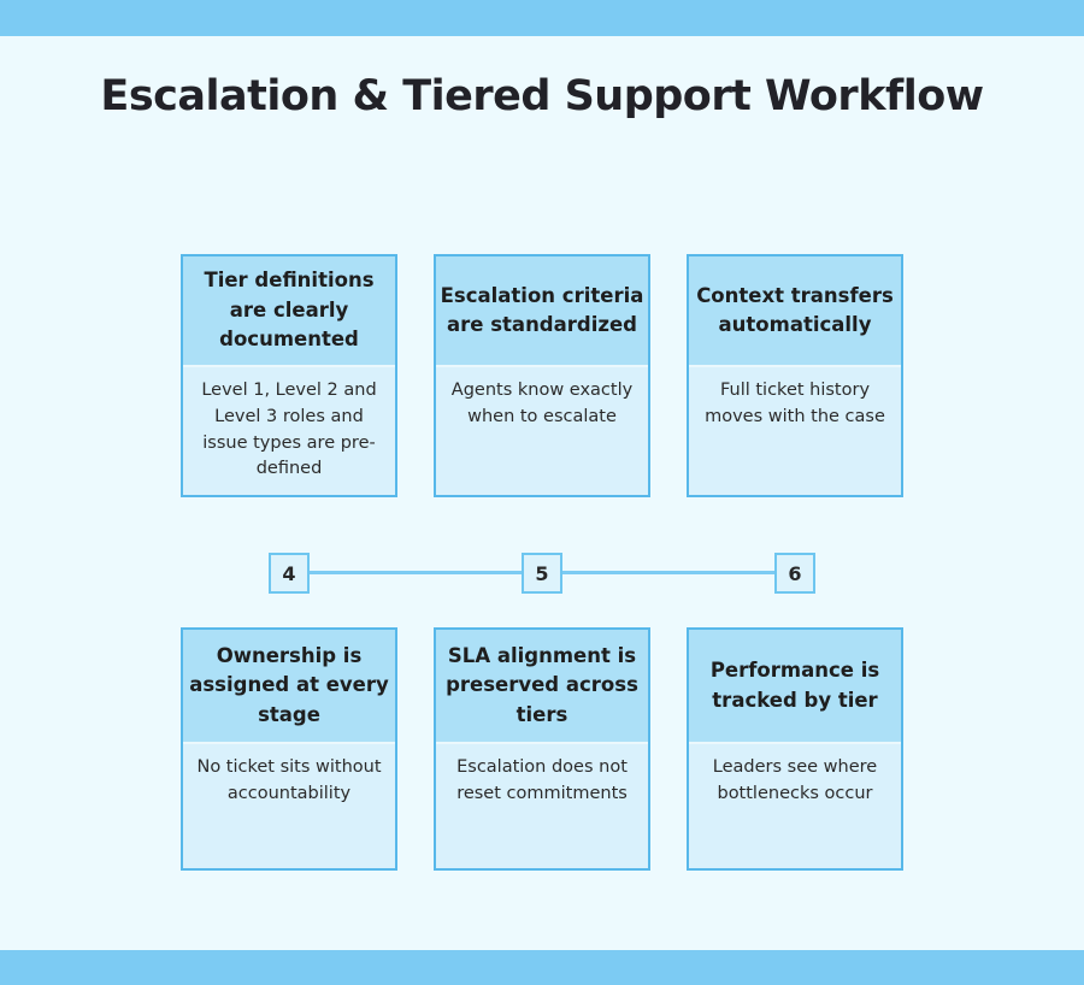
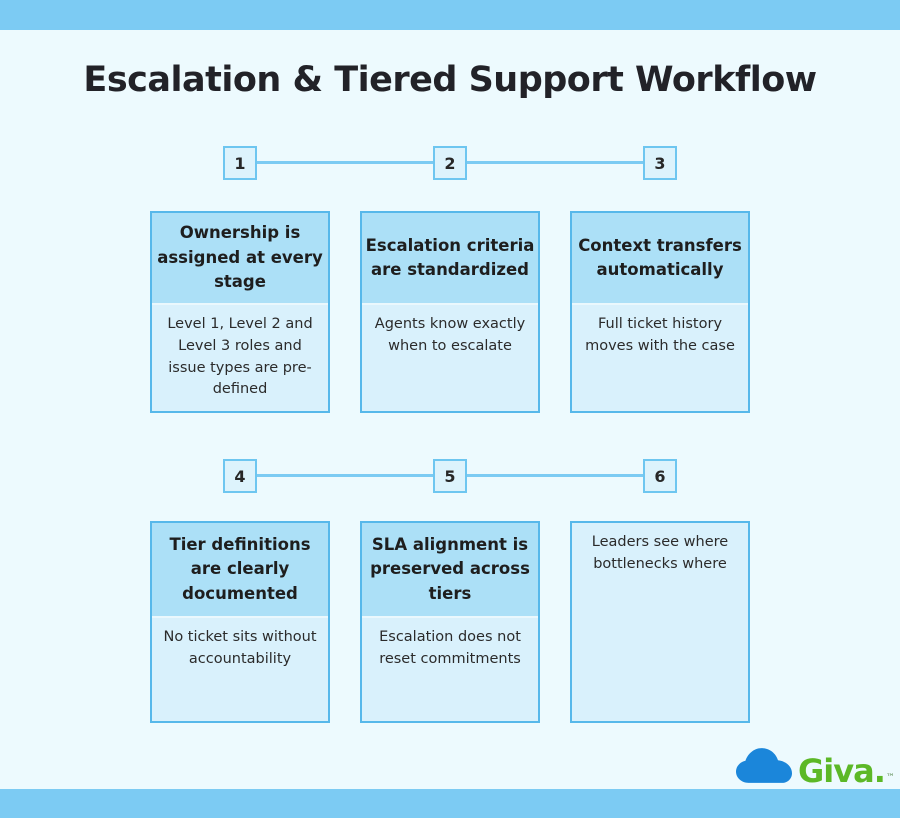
  Escalation & Tiered Support Workflow
+ 1
+ 2
+ 3
- Tier definitions are clearly documented
+ Ownership is assigned at every stage
  Level 1, Level 2 and Level 3 roles and issue types are pre-defined
  Escalation criteria are standardized
  Agents know exactly when to escalate
  Context transfers automatically
  Full ticket history moves with the case
  4
  5
  6
- Ownership is assigned at every stage
+ Tier definitions are clearly documented
  No ticket sits without accountability
  SLA alignment is preserved across tiers
  Escalation does not reset commitments
- Performance is tracked by tier
- Leaders see where bottlenecks occur
+ Leaders see where bottlenecks where
+ Giva.
+ ™
